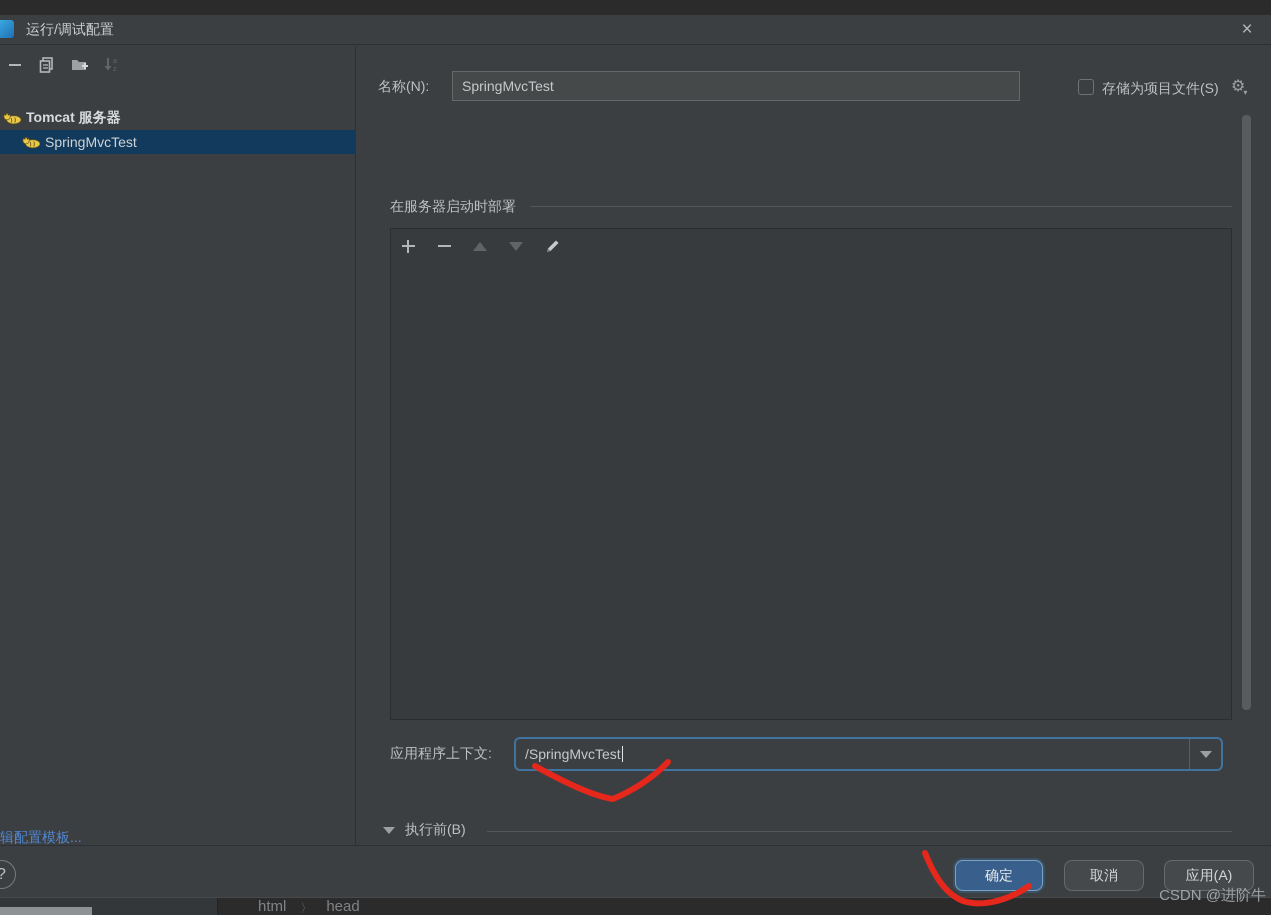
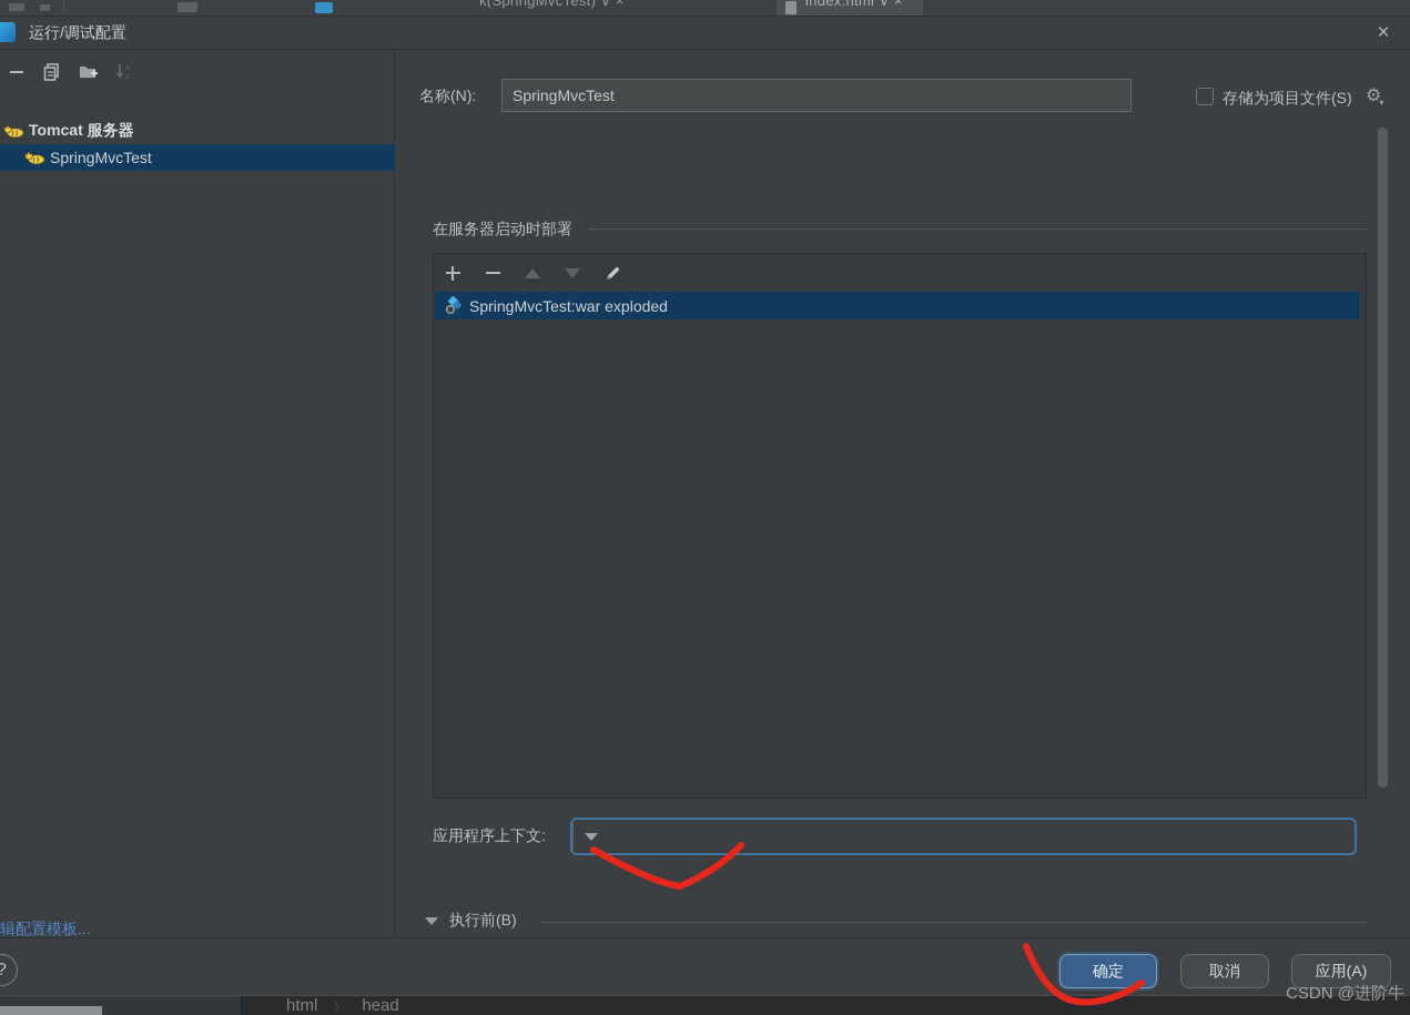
+ k(SpringMvcTest) ∨ ×
+ index.html ∨ ×
  运行/调试配置
  ×
  Tomcat 服务器
  SpringMvcTest
  辑配置模板...
  名称(N):
  SpringMvcTest
  存储为项目文件(S)
  ⚙
  在服务器启动时部署
+ SpringMvcTest:war exploded
  应用程序上下文:
- /SpringMvcTest
  执行前(B)
  ?
  确定
  取消
  应用(A)
  html
  〉
  head
  CSDN @进阶牛
